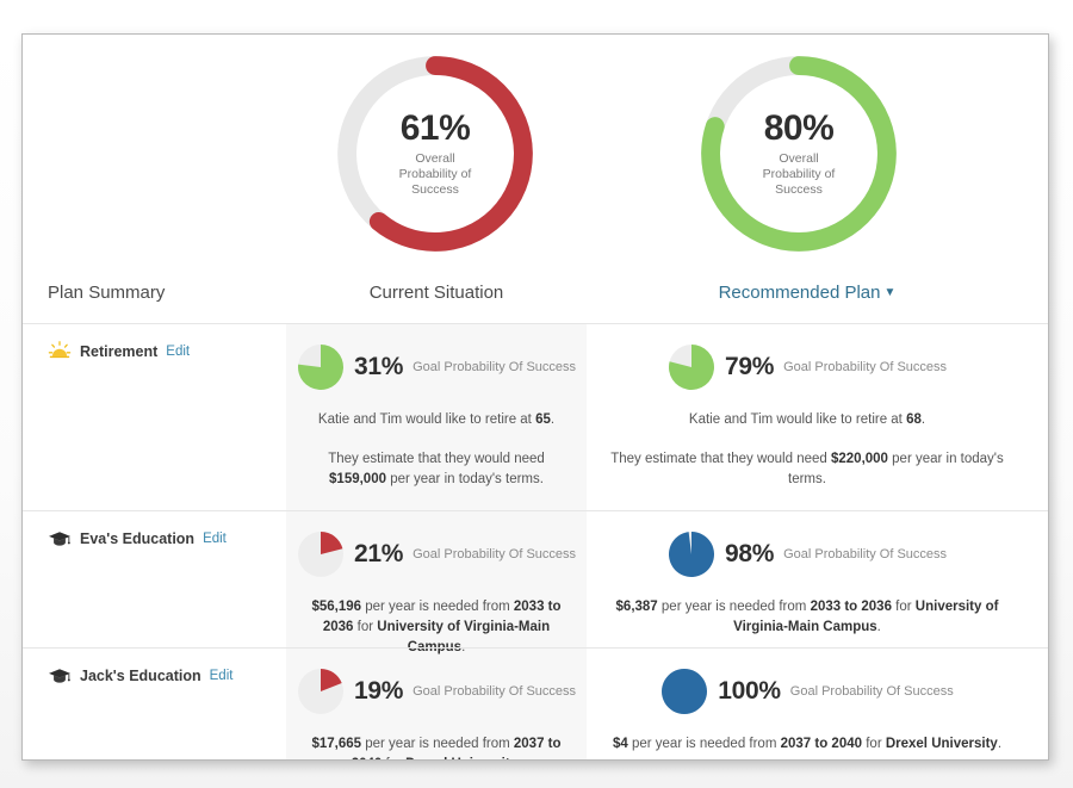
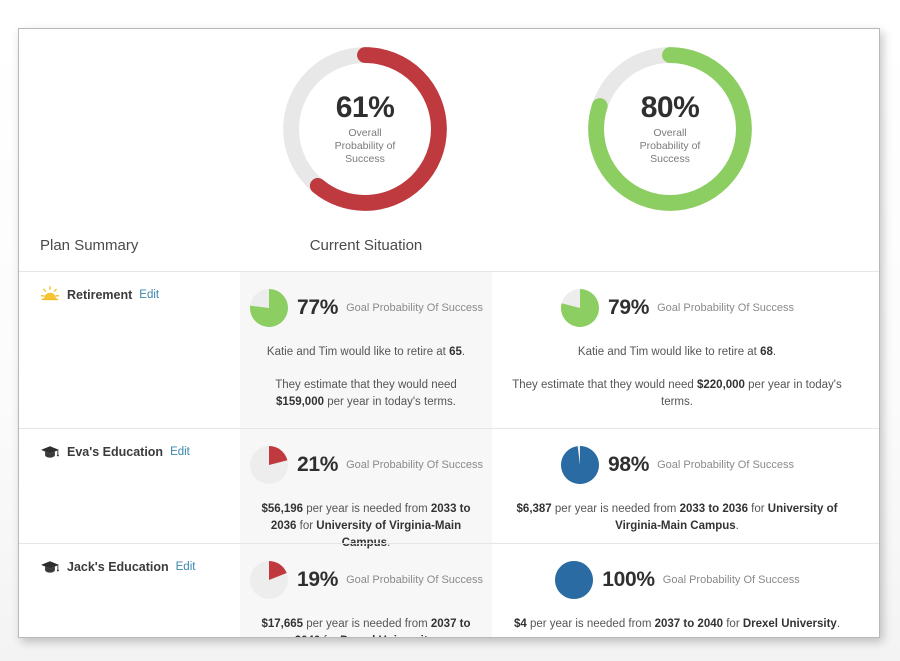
  61%
  Overall
  Probability of
  Success
  80%
  Overall
  Probability of
  Success
  Plan Summary
  Current Situation
- Recommended Plan ▼
  Retirement
  Edit
- 31%
+ 77%
  Goal Probability Of Success
  Katie and Tim would like to retire at 65.
  They estimate that they would need $159,000 per year in today's terms.
  79%
  Goal Probability Of Success
  Katie and Tim would like to retire at 68.
  They estimate that they would need $220,000 per year in today's terms.
  Eva's Education
  Edit
  21%
  Goal Probability Of Success
  $56,196 per year is needed from 2033 to 2036 for University of Virginia-Main Campus.
  98%
  Goal Probability Of Success
  $6,387 per year is needed from 2033 to 2036 for University of Virginia-Main Campus.
  Jack's Education
  Edit
  19%
  Goal Probability Of Success
  100%
  Goal Probability Of Success
  $4 per year is needed from 2037 to 2040 for Drexel University.
